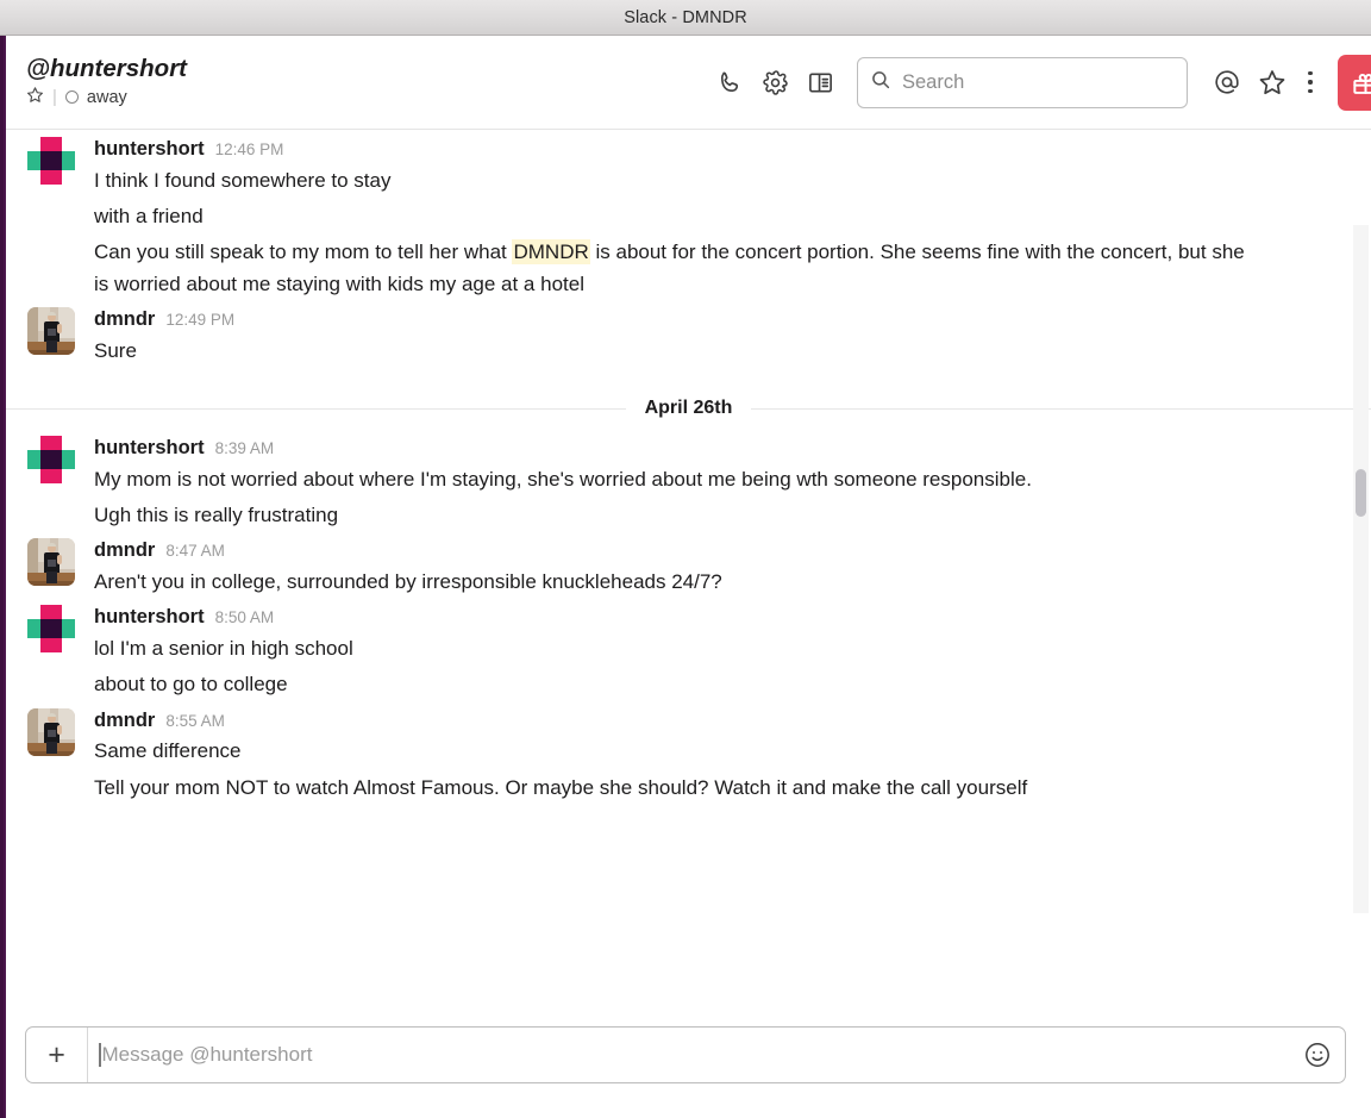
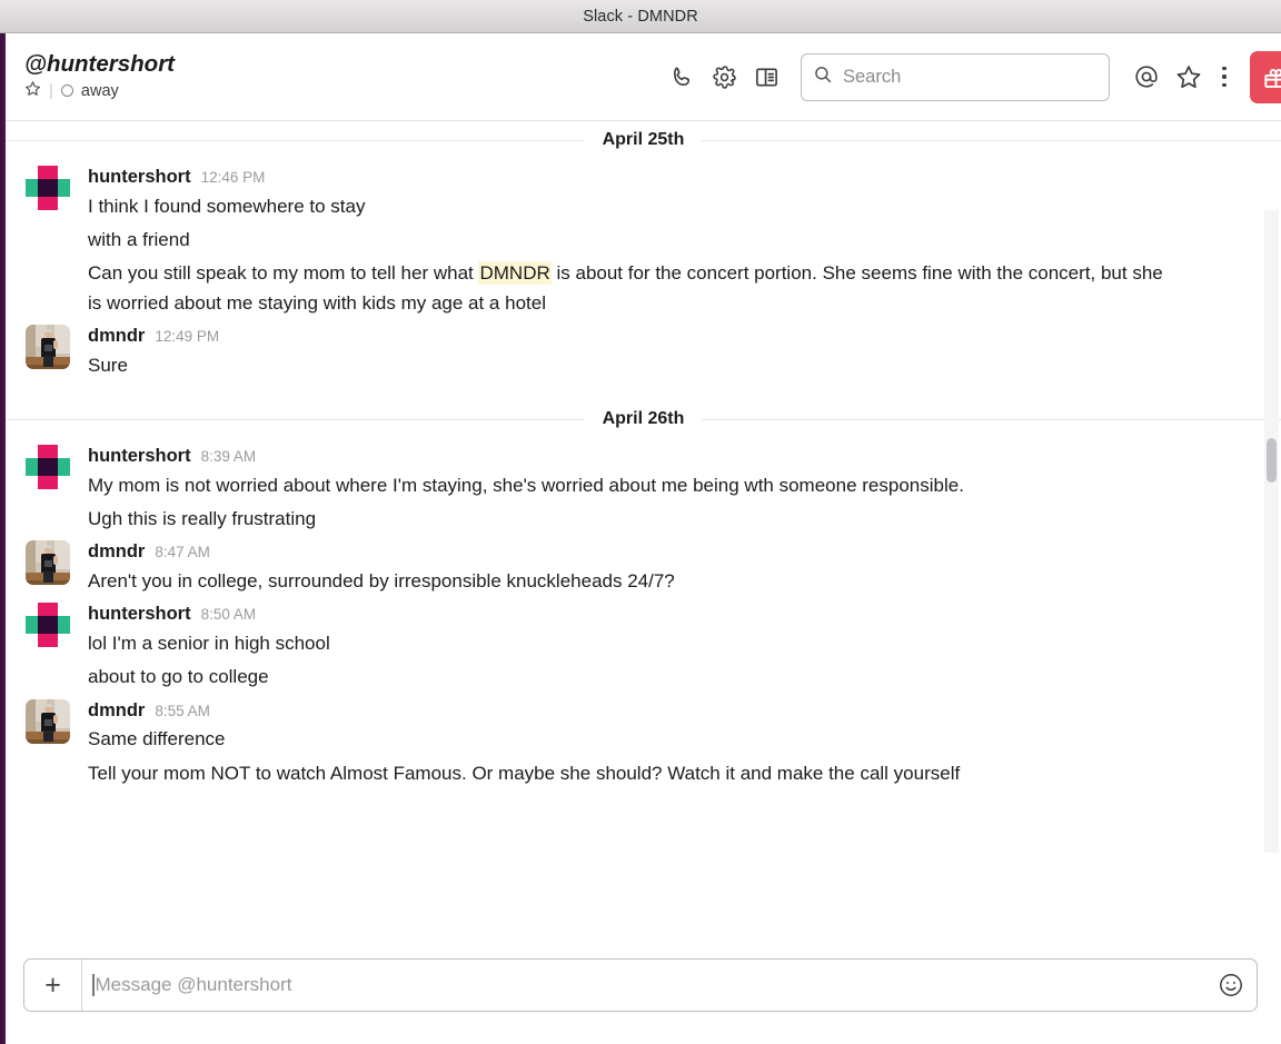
  Slack - DMNDR
  @huntershort
  |
  away
  Search
+ April 25th
  huntershort
  12:46 PM
  I think I found somewhere to stay
  with a friend
  Can you still speak to my mom to tell her what DMNDR is about for the concert portion. She seems fine with the concert, but she is worried about me staying with kids my age at a hotel
  dmndr
  12:49 PM
  Sure
  April 26th
  huntershort
  8:39 AM
  My mom is not worried about where I'm staying, she's worried about me being wth someone responsible.
  Ugh this is really frustrating
  dmndr
  8:47 AM
  Aren't you in college, surrounded by irresponsible knuckleheads 24/7?
  huntershort
  8:50 AM
  lol I'm a senior in high school
  about to go to college
  dmndr
  8:55 AM
  Same difference
  Tell your mom NOT to watch Almost Famous. Or maybe she should? Watch it and make the call yourself
  +
  Message @huntershort
